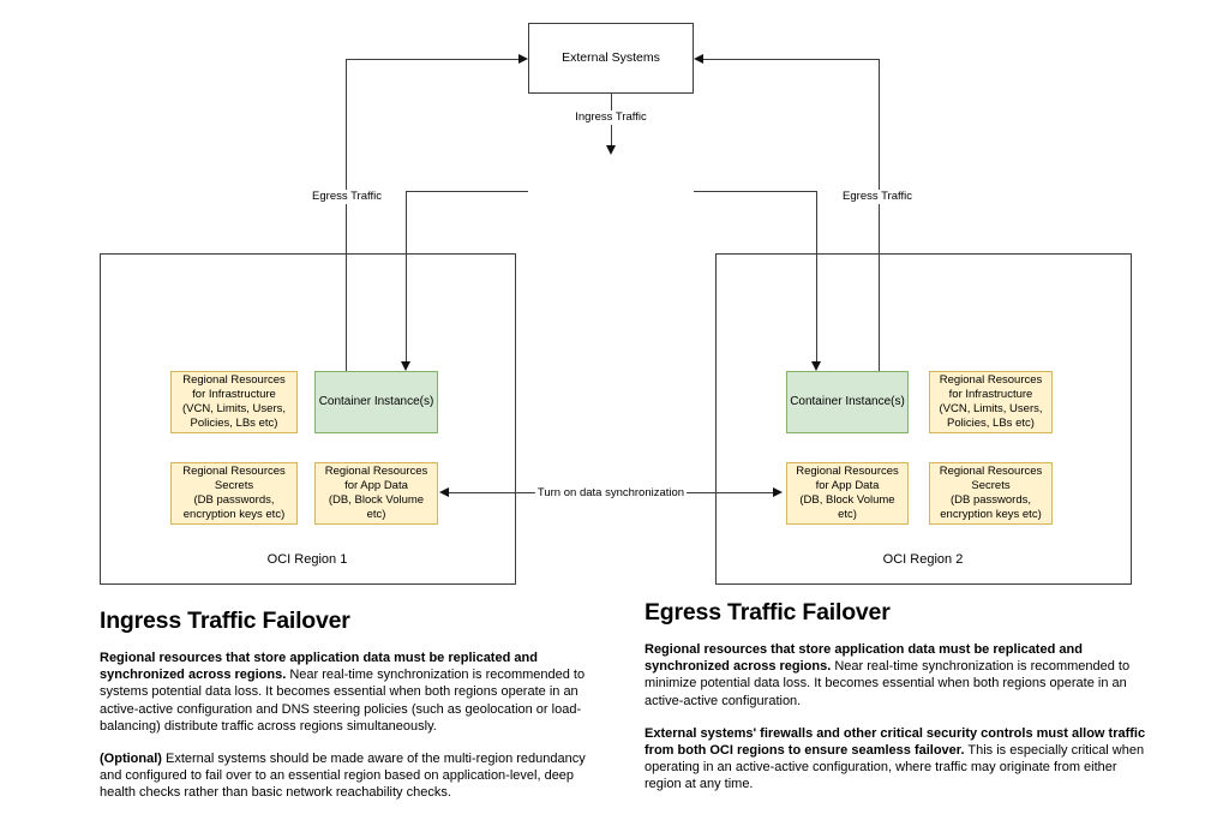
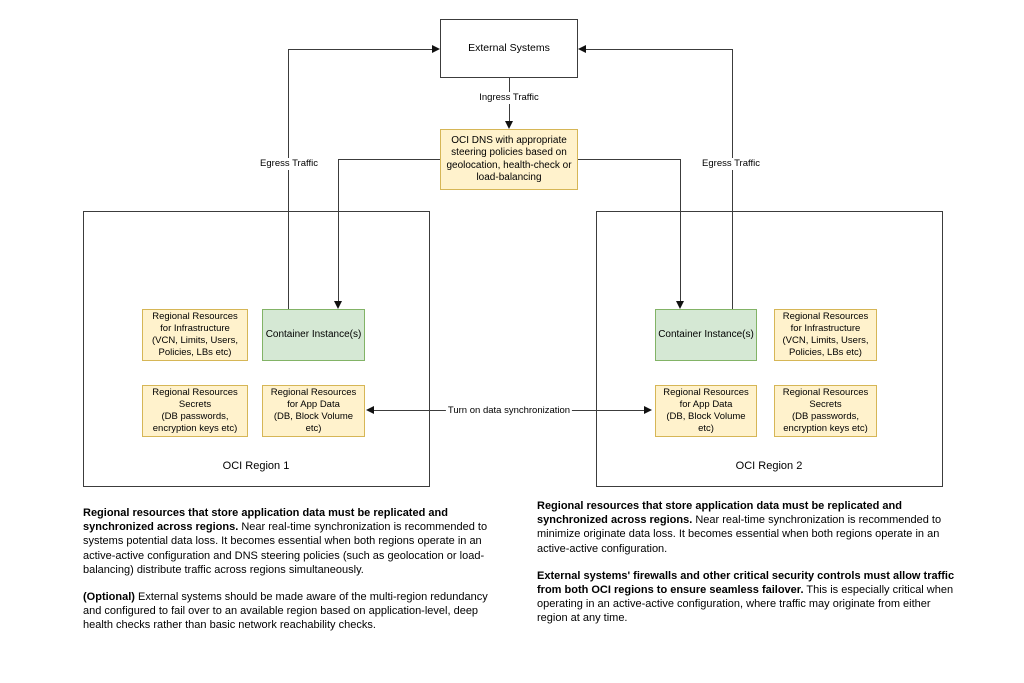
  Ingress Traffic
  Egress Traffic
  Egress Traffic
  Turn on data synchronization
  External Systems
+ OCI DNS with appropriate
+ steering policies based on
+ geolocation, health-check or
+ load-balancing
  OCI Region 1
  Regional Resources
  for Infrastructure
  (VCN, Limits, Users,
  Policies, LBs etc)
  Container Instance(s)
  Regional Resources
  Secrets
  (DB passwords,
  encryption keys etc)
  Regional Resources
  for App Data
  (DB, Block Volume
  etc)
  OCI Region 2
  Container Instance(s)
  Regional Resources
  for Infrastructure
  (VCN, Limits, Users,
  Policies, LBs etc)
  Regional Resources
  for App Data
  (DB, Block Volume
  etc)
  Regional Resources
  Secrets
  (DB passwords,
  encryption keys etc)
- Ingress Traffic Failover
  Regional resources that store application data must be replicated and synchronized across regions. Near real-time synchronization is recommended to systems potential data loss. It becomes essential when both regions operate in an active-active configuration and DNS steering policies (such as geolocation or load-balancing) distribute traffic across regions simultaneously.
- (Optional) External systems should be made aware of the multi-region redundancy and configured to fail over to an essential region based on application-level, deep health checks rather than basic network reachability checks.
+ (Optional) External systems should be made aware of the multi-region redundancy and configured to fail over to an available region based on application-level, deep health checks rather than basic network reachability checks.
- Egress Traffic Failover
- Regional resources that store application data must be replicated and synchronized across regions. Near real-time synchronization is recommended to minimize potential data loss. It becomes essential when both regions operate in an active-active configuration.
+ Regional resources that store application data must be replicated and synchronized across regions. Near real-time synchronization is recommended to minimize originate data loss. It becomes essential when both regions operate in an active-active configuration.
  External systems' firewalls and other critical security controls must allow traffic from both OCI regions to ensure seamless failover. This is especially critical when operating in an active-active configuration, where traffic may originate from either region at any time.
